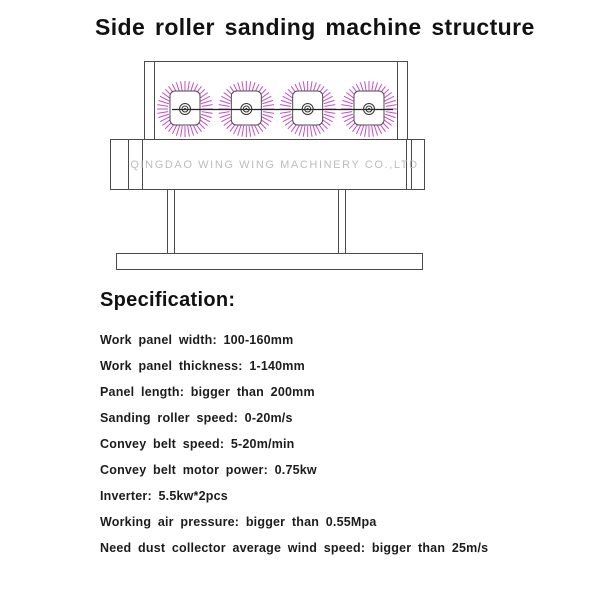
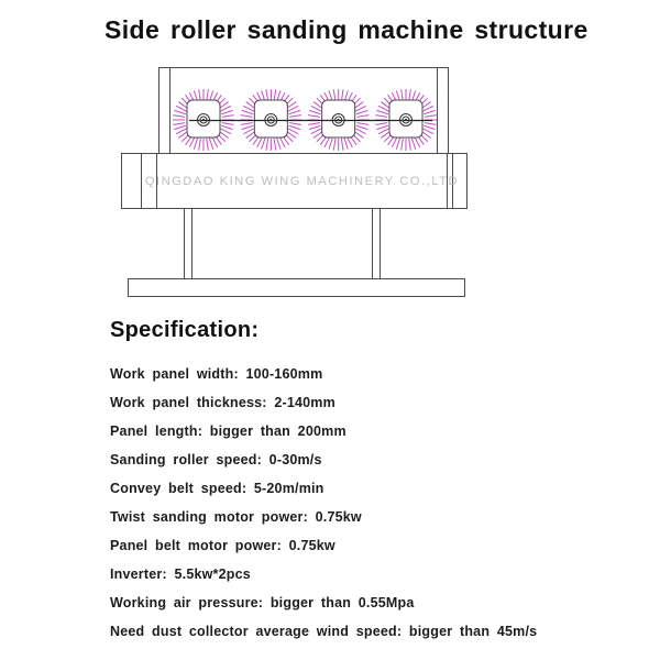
  Side roller sanding machine structure
- QINGDAO WING WING MACHINERY CO.,LTD
+ QINGDAO KING WING MACHINERY CO.,LTD
  Specification:
  Work panel width: 100-160mm
- Work panel thickness: 1-140mm
+ Work panel thickness: 2-140mm
  Panel length: bigger than 200mm
- Sanding roller speed: 0-20m/s
+ Sanding roller speed: 0-30m/s
  Convey belt speed: 5-20m/min
+ Twist sanding motor power: 0.75kw
- Convey belt motor power: 0.75kw
+ Panel belt motor power: 0.75kw
  Inverter: 5.5kw*2pcs
  Working air pressure: bigger than 0.55Mpa
- Need dust collector average wind speed: bigger than 25m/s
+ Need dust collector average wind speed: bigger than 45m/s
